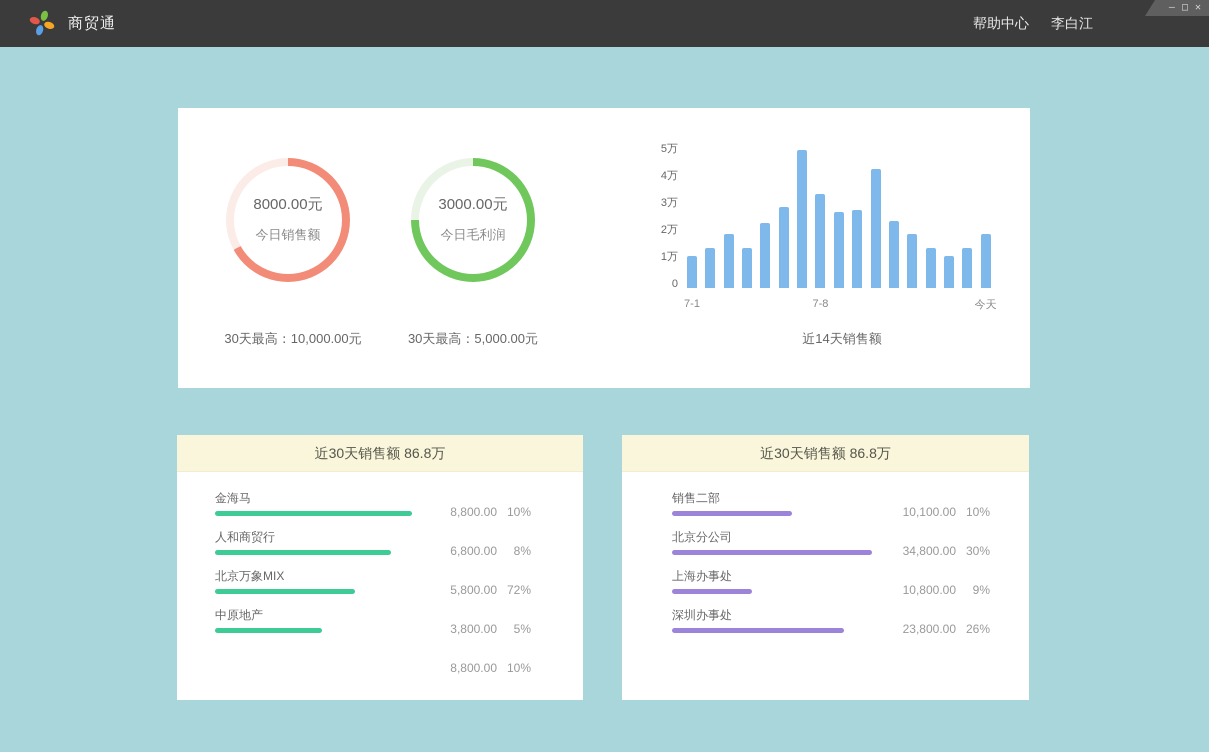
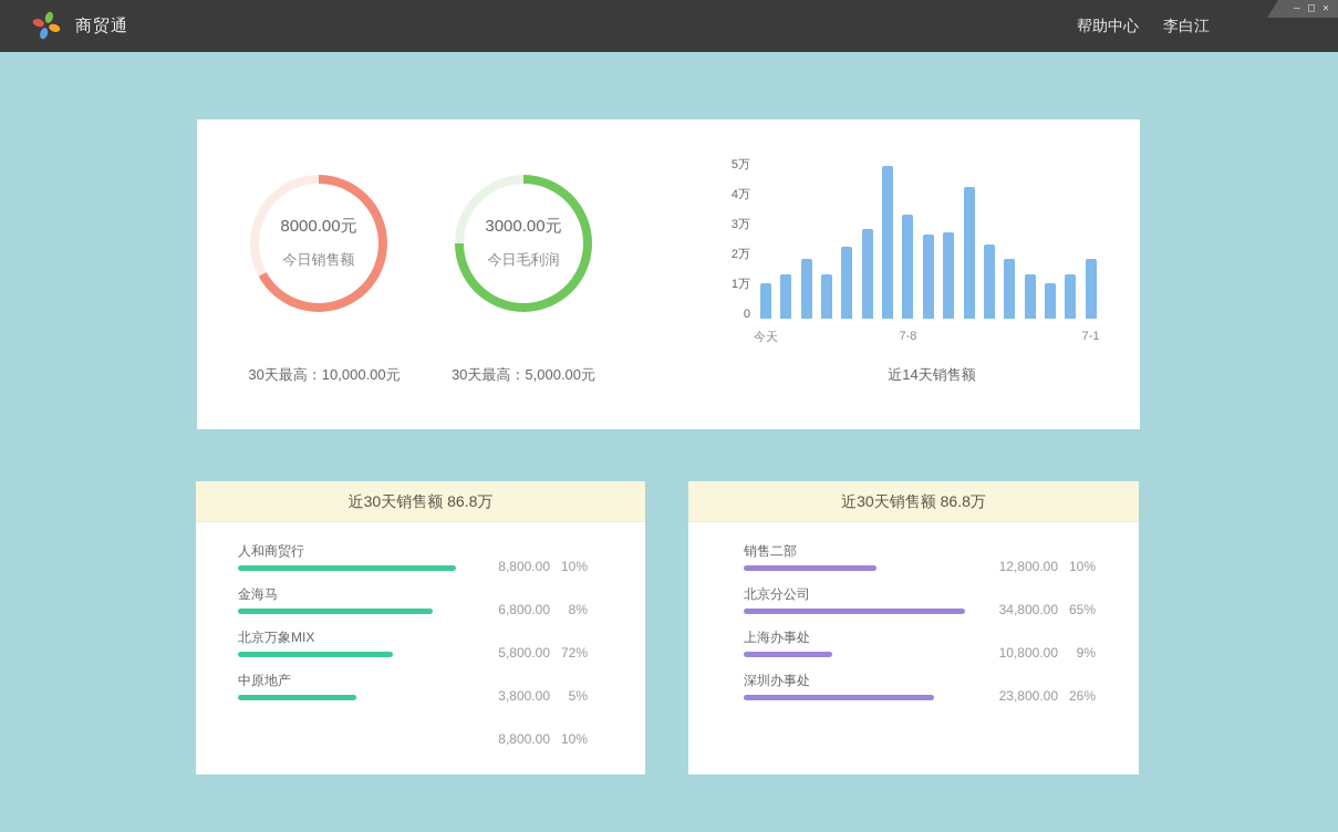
  商贸通
  帮助中心
  李白江
  —
  □
  ✕
  8000.00元
  今日销售额
  30天最高：10,000.00元
  3000.00元
  今日毛利润
  30天最高：5,000.00元
  0
  1万
  2万
  3万
  4万
  5万
- 7-1
+ 今天
  7-8
- 今天
+ 7-1
  近14天销售额
  近30天销售额 86.8万
- 金海马
+ 人和商贸行
  8,800.00
  10%
- 人和商贸行
+ 金海马
  6,800.00
  8%
  北京万象MIX
  5,800.00
  72%
  中原地产
  3,800.00
  5%
  8,800.00
  10%
  近30天销售额 86.8万
  销售二部
- 10,100.00
+ 12,800.00
  10%
  北京分公司
  34,800.00
- 30%
+ 65%
  上海办事处
  10,800.00
  9%
  深圳办事处
  23,800.00
  26%
